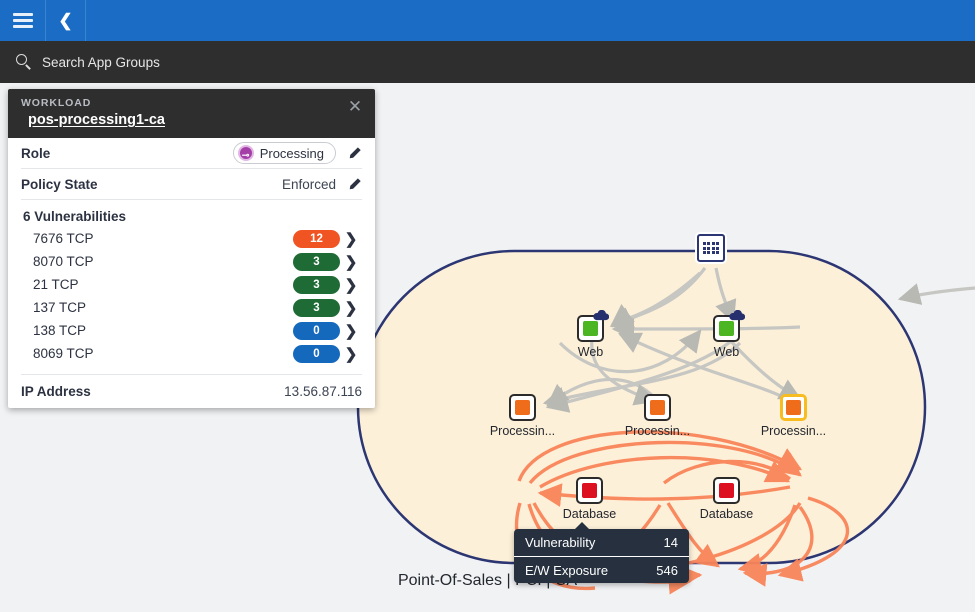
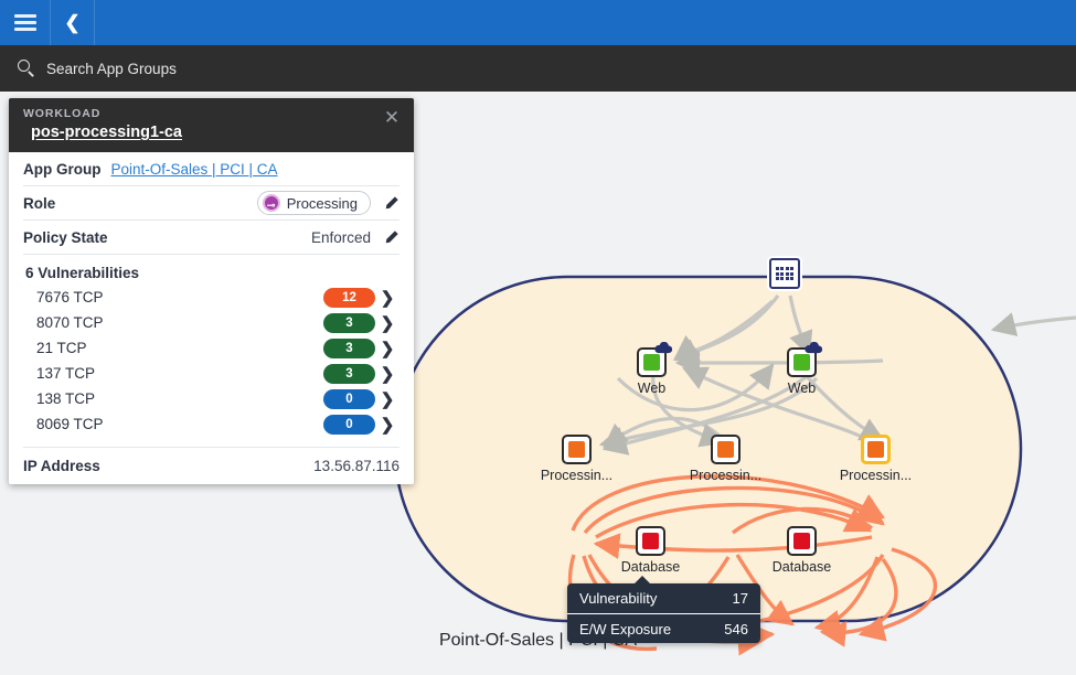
  ❮
  Search App Groups
  Web
  Web
  Processin...
  Processin...
  Processin...
  Database
  Database
  Point-Of-Sales |
  Vulnerability
- 14
+ 17
  E/W Exposure
  546
  WORKLOAD
  pos-processing1-ca
  ✕
+ App Group
+ Point-Of-Sales | PCI | CA
  Role
  ⊸
  Processing
  Policy State
  Enforced
  6 Vulnerabilities
  7676 TCP
  12
  ❯
  8070 TCP
  3
  ❯
  21 TCP
  3
  ❯
  137 TCP
  3
  ❯
  138 TCP
  0
  ❯
  8069 TCP
  0
  ❯
  IP Address
  13.56.87.116
